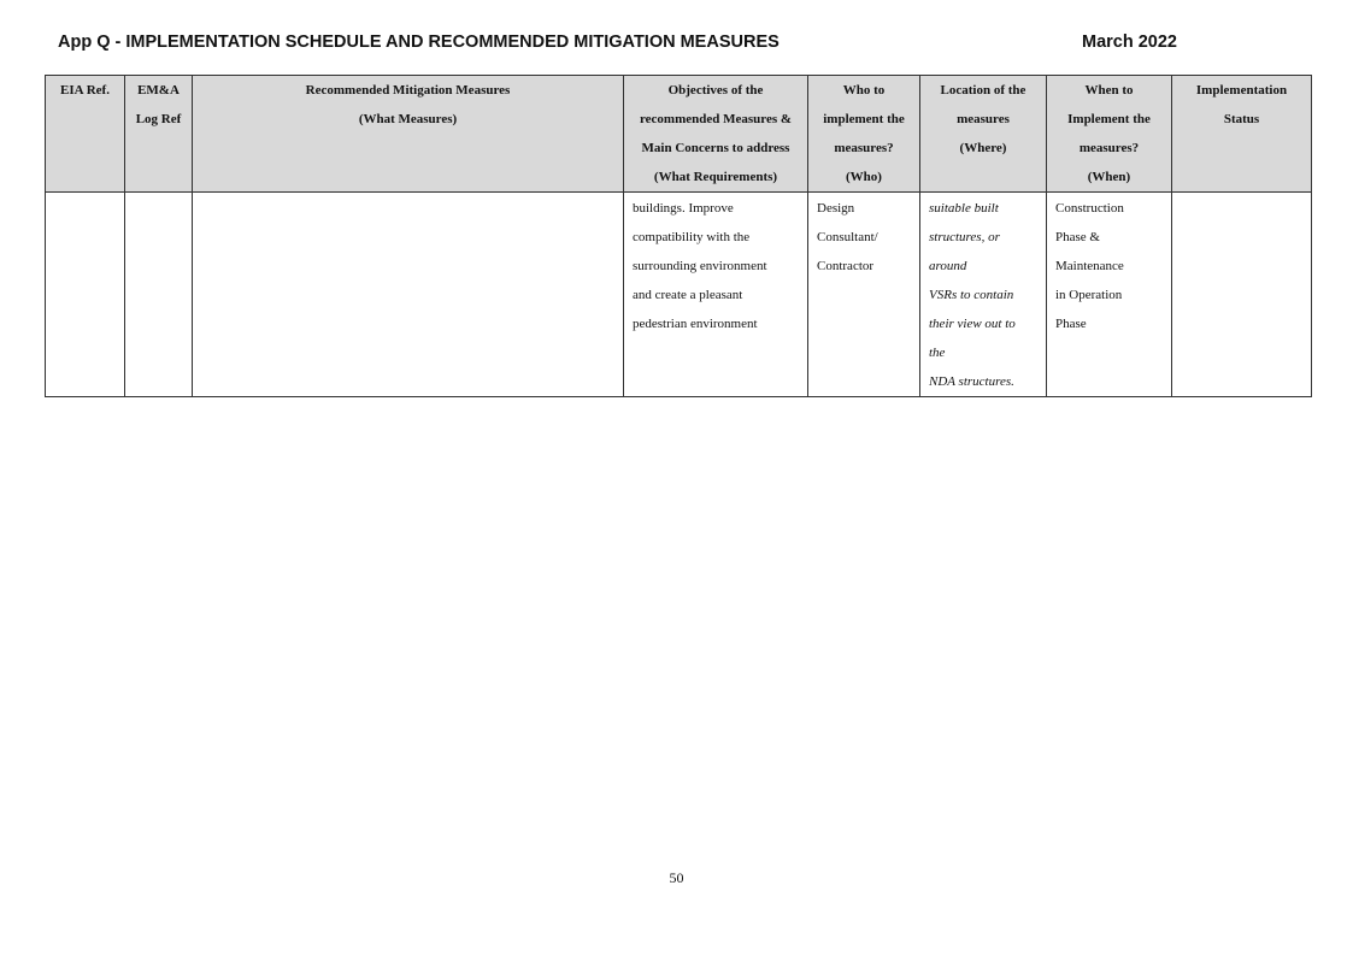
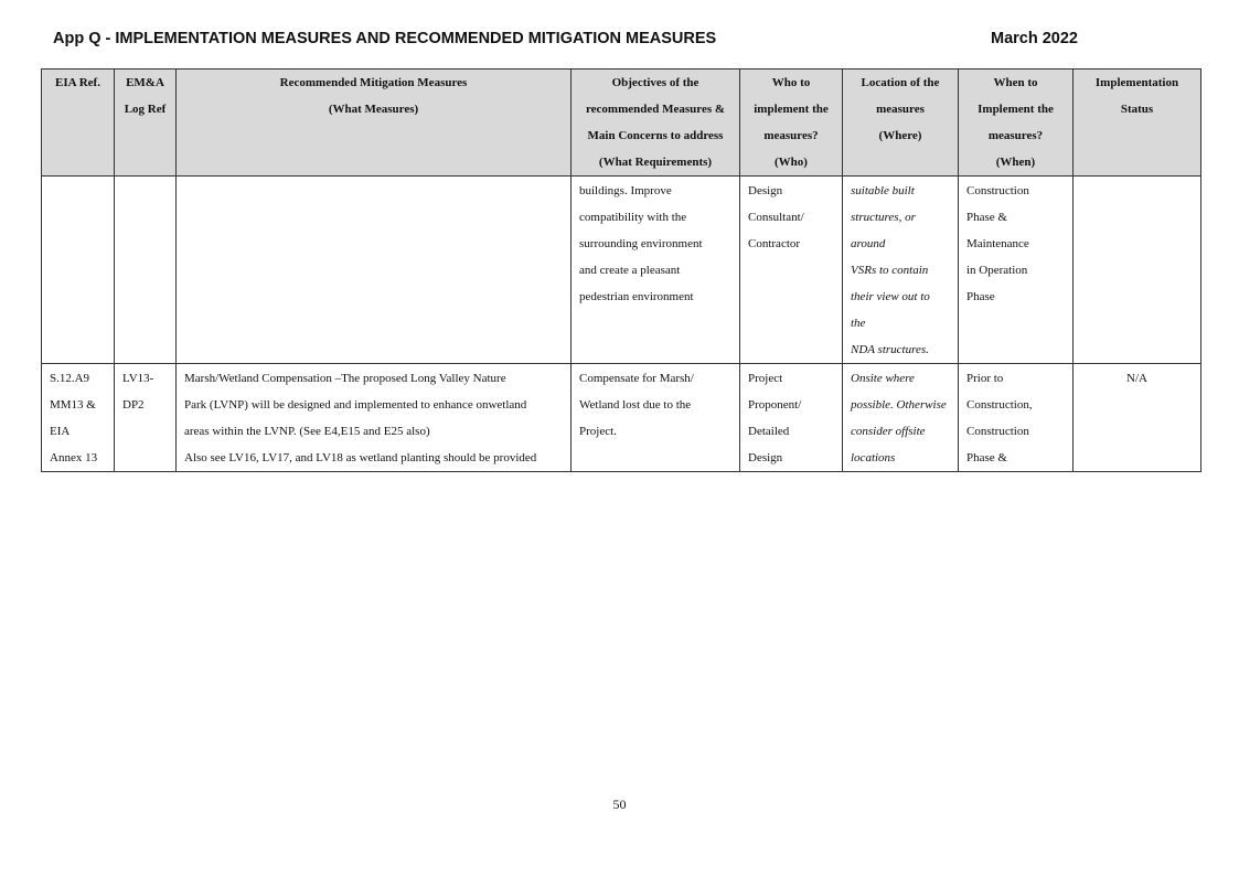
- App Q - IMPLEMENTATION SCHEDULE AND RECOMMENDED MITIGATION MEASURES
+ App Q - IMPLEMENTATION MEASURES AND RECOMMENDED MITIGATION MEASURES
  March 2022
  EIA Ref.	EM&ALog Ref	Recommended Mitigation Measures(What Measures)	Objectives of therecommended Measures &Main Concerns to address(What Requirements)	Who toimplement themeasures?(Who)	Location of themeasures(Where)	When toImplement themeasures?(When)	ImplementationStatus
  			buildings. Improvecompatibility with thesurrounding environmentand create a pleasantpedestrian environment	DesignConsultant/Contractor	suitable builtstructures, oraroundVSRs to containtheir view out totheNDA structures.	ConstructionPhase &Maintenancein OperationPhase
+ S.12.A9MM13 &EIAAnnex 13	LV13-DP2	Marsh/Wetland Compensation –The proposed Long Valley NaturePark (LVNP) will be designed and implemented to enhance onwetlandareas within the LVNP. (See E4,E15 and E25 also)Also see LV16, LV17, and LV18 as wetland planting should be provided	Compensate for Marsh/Wetland lost due to theProject.	ProjectProponent/DetailedDesign	Onsite wherepossible. Otherwiseconsider offsitelocations	Prior toConstruction,ConstructionPhase &	N/A
  50
